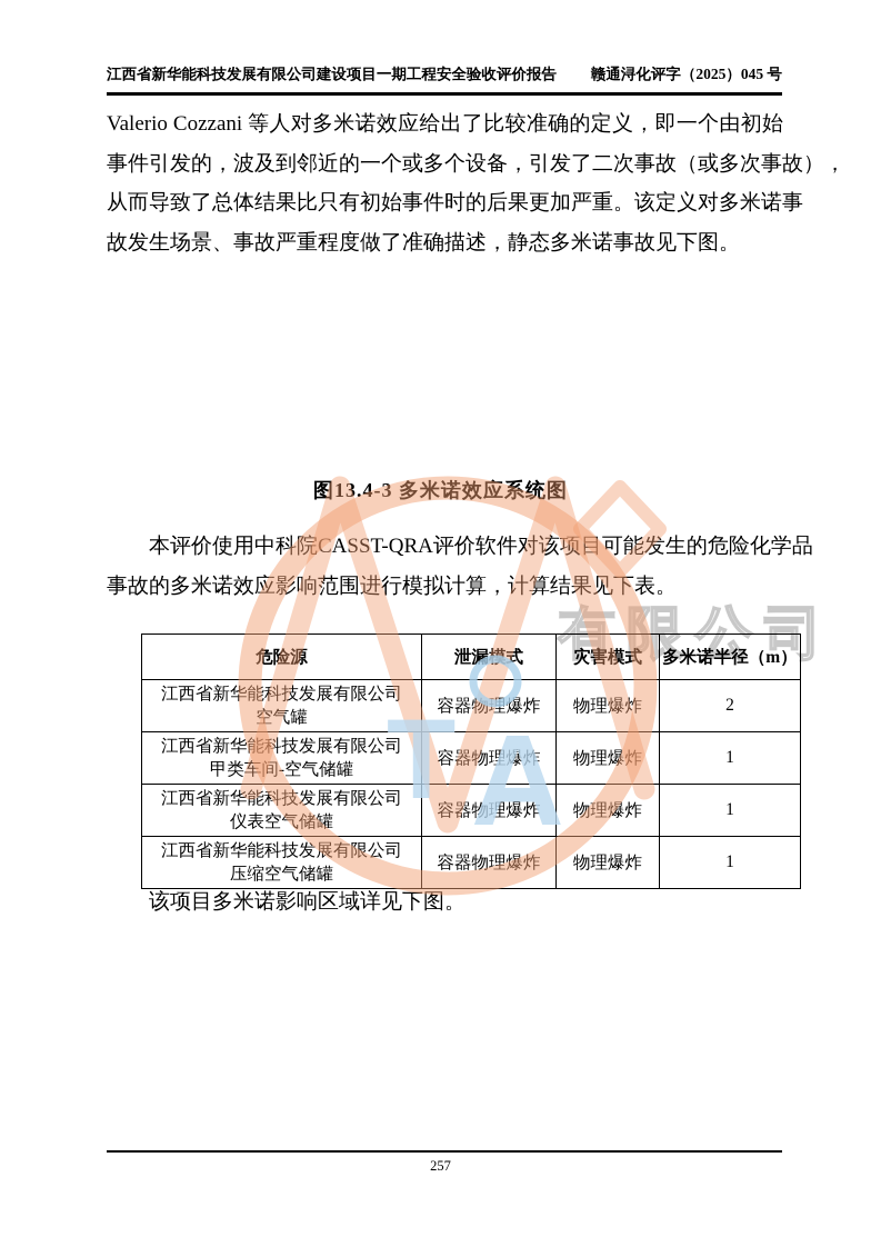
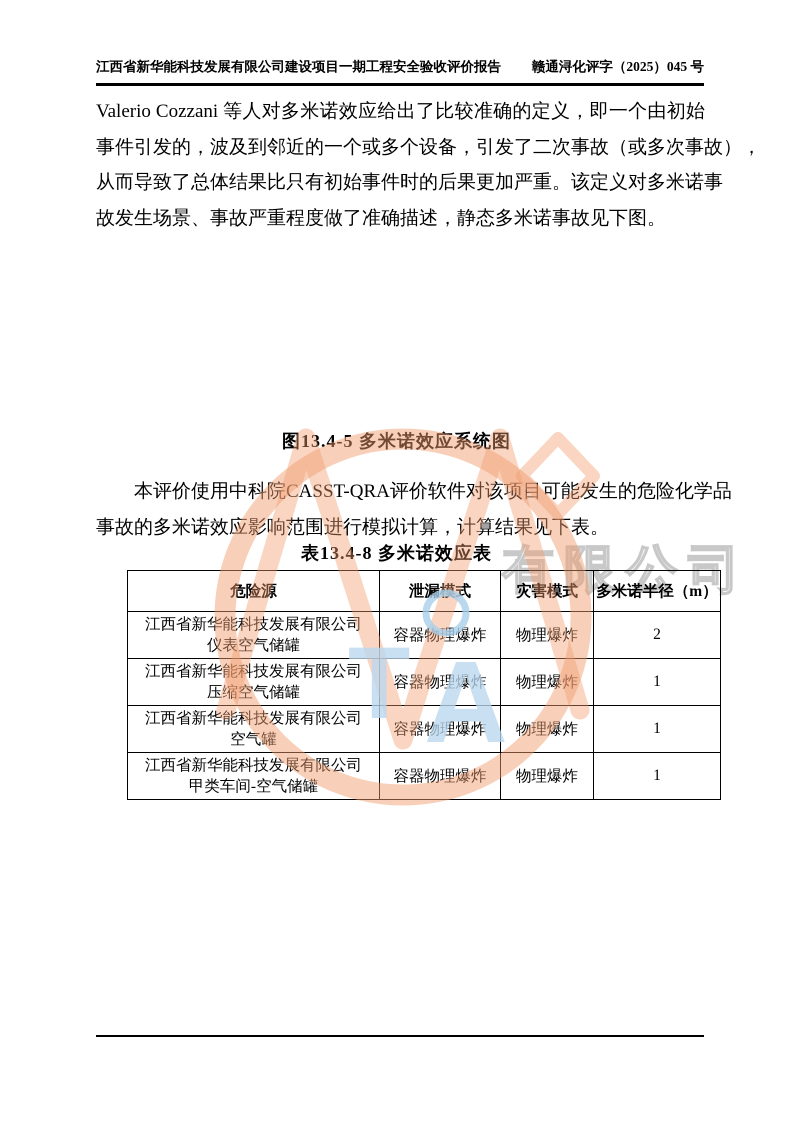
  有限公司
  江西省新华能科技发展有限公司建设项目一期工程安全验收评价报告
  赣通浔化评字（2025）045 号
  Valerio Cozzani 等人对多米诺效应给出了比较准确的定义，即一个由初始
  事件引发的，波及到邻近的一个或多个设备，引发了二次事故（或多次事故），
  从而导致了总体结果比只有初始事件时的后果更加严重。该定义对多米诺事
  故发生场景、事故严重程度做了准确描述，静态多米诺事故见下图。
- 图13.4-3 多米诺效应系统图
+ 图13.4-5 多米诺效应系统图
  本评价使用中科院CASST-QRA评价软件对该项目可能发生的危险化学品
  事故的多米诺效应影响范围进行模拟计算，计算结果见下表。
+ 表13.4-8 多米诺效应表
  危险源	泄漏模式	灾害模式	多米诺半径（m）
- 江西省新华能科技发展有限公司 空气罐	容器物理爆炸	物理爆炸	2
+ 江西省新华能科技发展有限公司 仪表空气储罐	容器物理爆炸	物理爆炸	2
- 江西省新华能科技发展有限公司 甲类车间-空气储罐	容器物理爆炸	物理爆炸	1
+ 江西省新华能科技发展有限公司 压缩空气储罐	容器物理爆炸	物理爆炸	1
- 江西省新华能科技发展有限公司 仪表空气储罐	容器物理爆炸	物理爆炸	1
+ 江西省新华能科技发展有限公司 空气罐	容器物理爆炸	物理爆炸	1
- 江西省新华能科技发展有限公司 压缩空气储罐	容器物理爆炸	物理爆炸	1
+ 江西省新华能科技发展有限公司 甲类车间-空气储罐	容器物理爆炸	物理爆炸	1
- 该项目多米诺影响区域详见下图。
- 257
  T
  A
